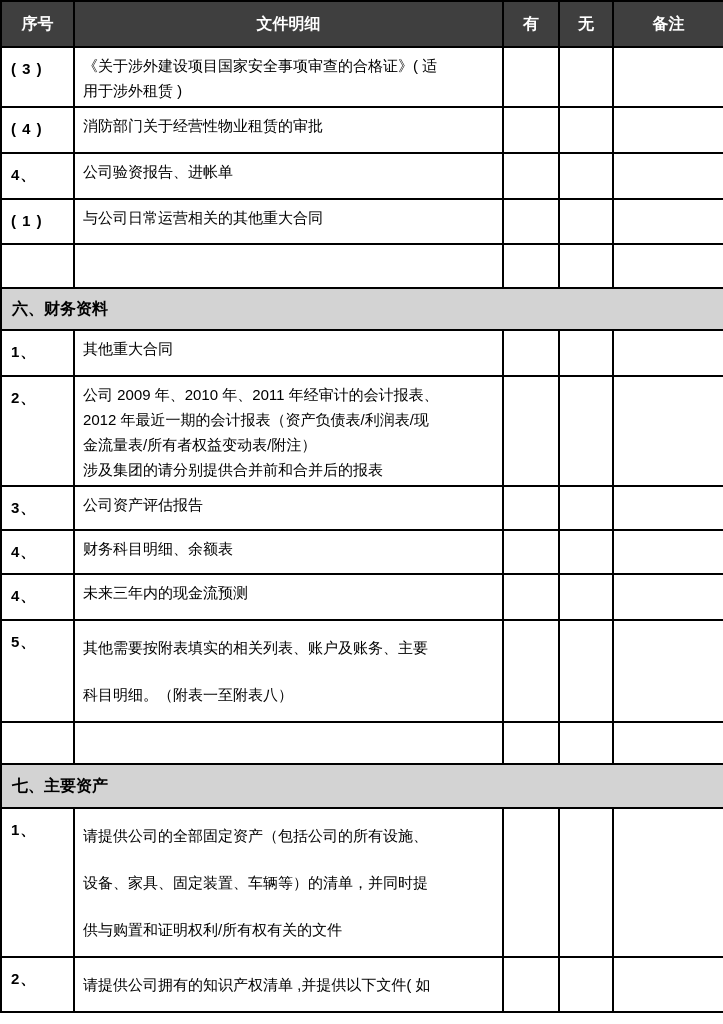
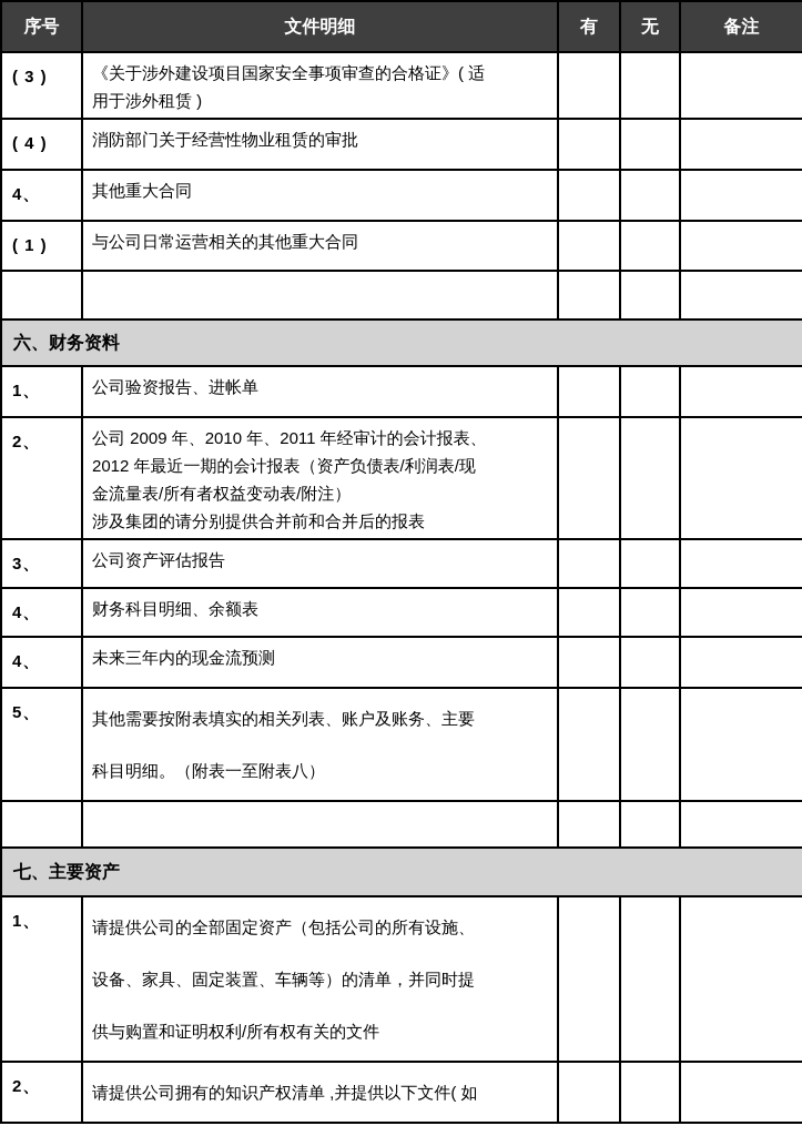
  序号	文件明细	有	无	备注
  ( 3 )	《关于涉外建设项目国家安全事项审查的合格证》( 适 用于涉外租赁 )
  ( 4 )	消防部门关于经营性物业租赁的审批
- 4、	公司验资报告、进帐单
+ 4、	其他重大合同
  ( 1 )	与公司日常运营相关的其他重大合同
  六、财务资料
- 1、	其他重大合同
+ 1、	公司验资报告、进帐单
  2、	公司 2009 年、2010 年、2011 年经审计的会计报表、 2012 年最近一期的会计报表（资产负债表/利润表/现 金流量表/所有者权益变动表/附注） 涉及集团的请分别提供合并前和合并后的报表
  3、	公司资产评估报告
  4、	财务科目明细、余额表
  4、	未来三年内的现金流预测
  5、	其他需要按附表填实的相关列表、账户及账务、主要 科目明细。（附表一至附表八）
  七、主要资产
  1、	请提供公司的全部固定资产（包括公司的所有设施、 设备、家具、固定装置、车辆等）的清单，并同时提 供与购置和证明权利/所有权有关的文件
  2、	请提供公司拥有的知识产权清单 ,并提供以下文件( 如
